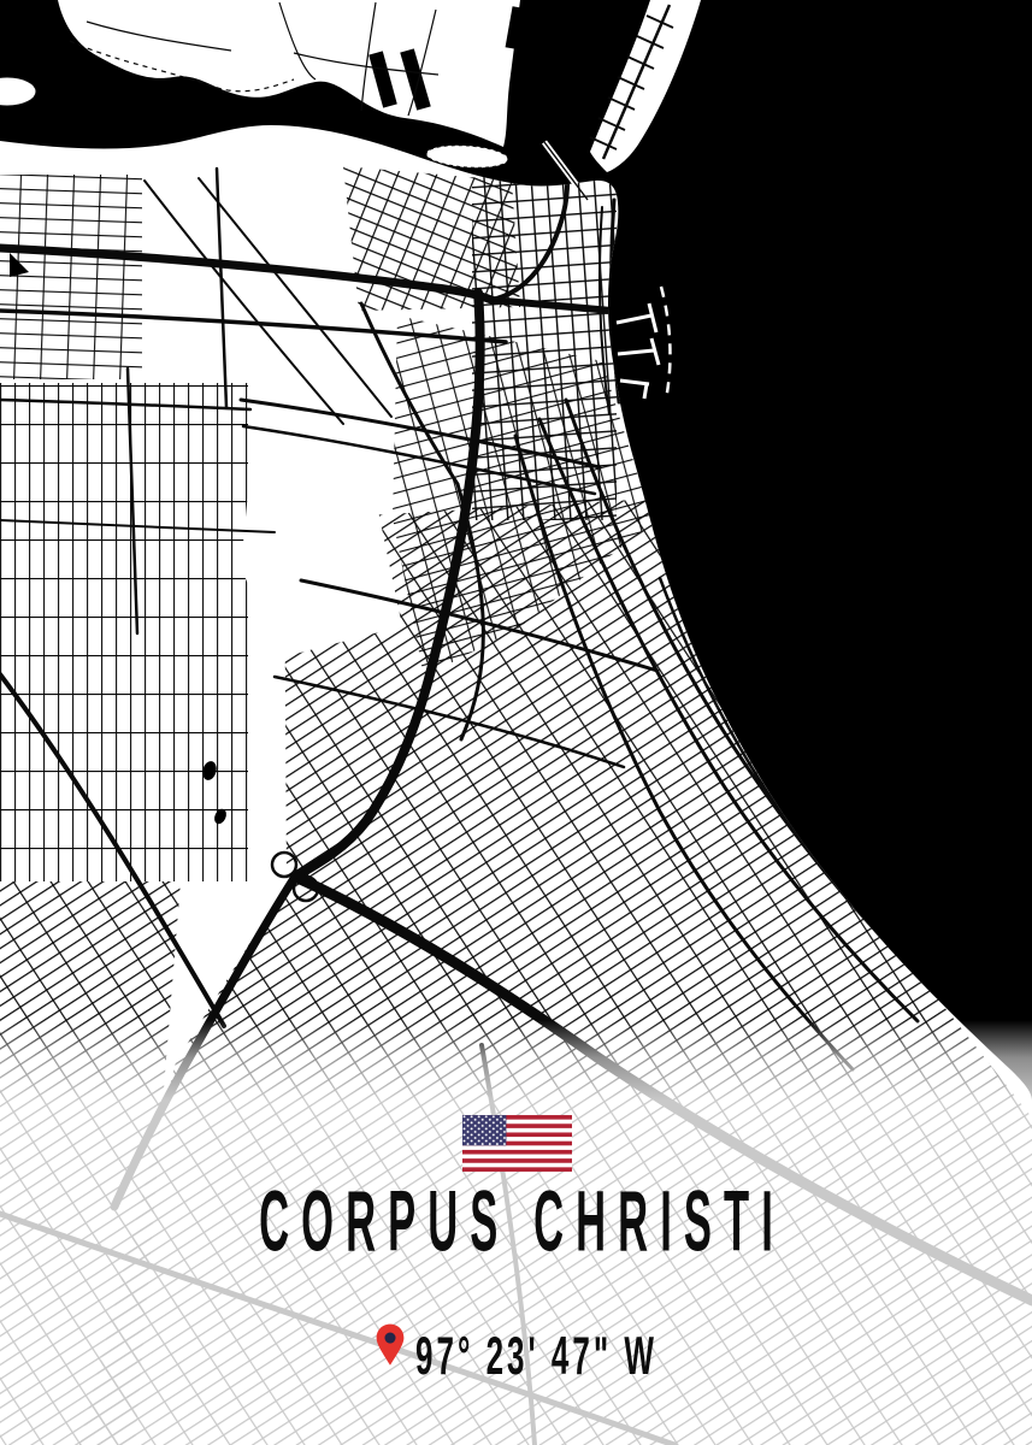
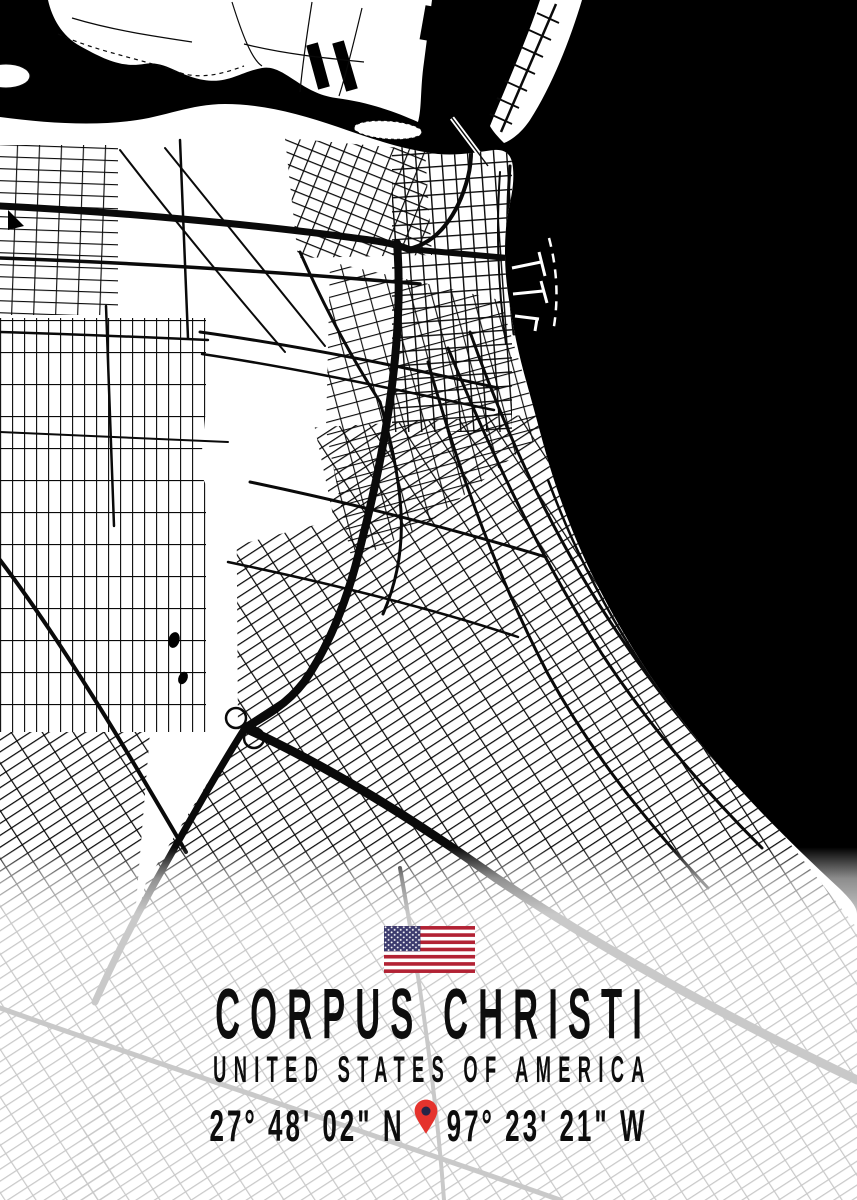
  CORPUS CHRISTI
+ UNITED STATES OF AMERICA
+ 27° 48' 02" N
- 97° 23' 47" W
+ 97° 23' 21" W
